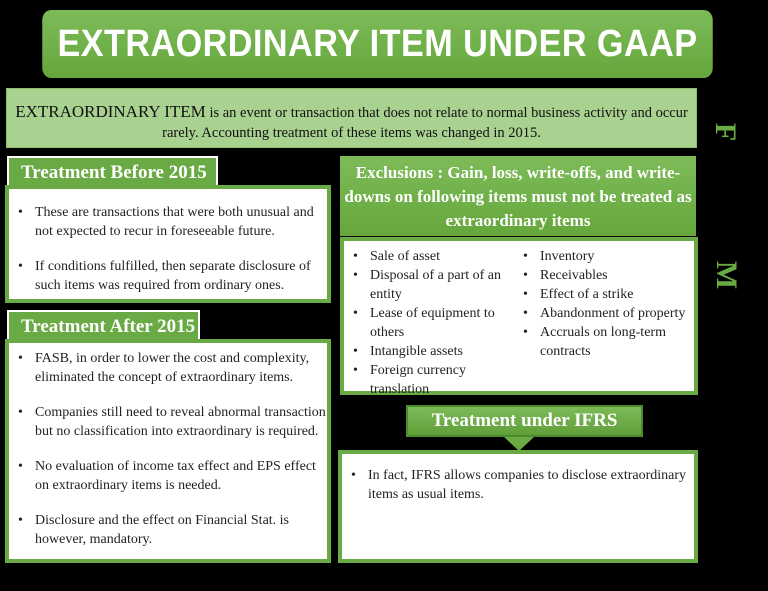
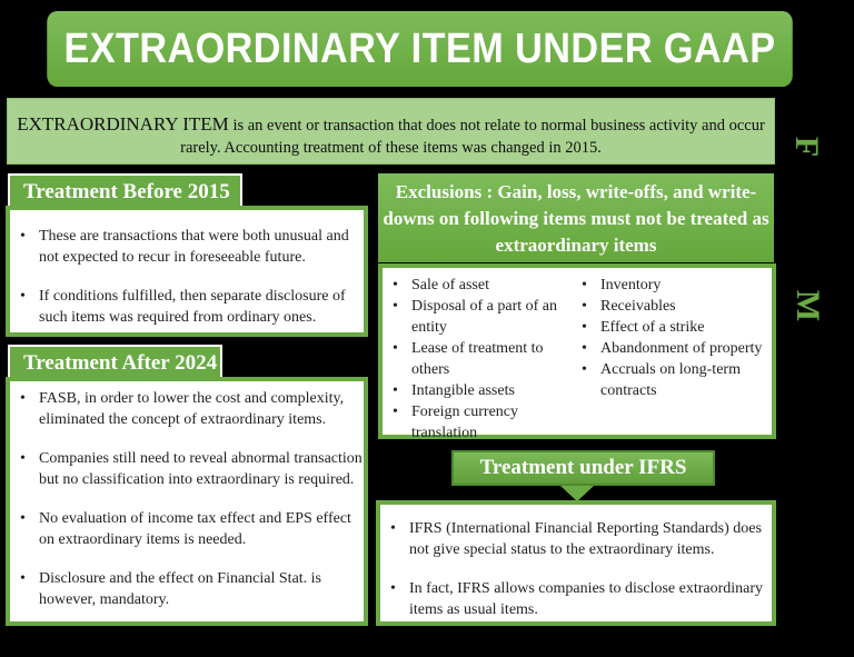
  EXTRAORDINARY ITEM UNDER GAAP
  EXTRAORDINARY ITEM is an event or transaction that does not relate to normal business activity and occur rarely. Accounting treatment of these items was changed in 2015.
  Treatment Before 2015
  These are transactions that were both unusual and not expected to recur in foreseeable future.
  If conditions fulfilled, then separate disclosure of such items was required from ordinary ones.
- Treatment After 2015
+ Treatment After 2024
  FASB, in order to lower the cost and complexity, eliminated the concept of extraordinary items.
  Companies still need to reveal abnormal transaction but no classification into extraordinary is required.
  No evaluation of income tax effect and EPS effect on extraordinary items is needed.
  Disclosure and the effect on Financial Stat. is however, mandatory.
  Exclusions : Gain, loss, write-offs, and write-downs on following items must not be treated as extraordinary items
  Sale of asset
  Disposal of a part of an entity
- Lease of equipment to others
+ Lease of treatment to others
  Intangible assets
  Foreign currency translation
  Inventory
  Receivables
  Effect of a strike
  Abandonment of property
  Accruals on long-term contracts
  Treatment under IFRS
+ IFRS (International Financial Reporting Standards) does not give special status to the extraordinary items.
  In fact, IFRS allows companies to disclose extraordinary items as usual items.
